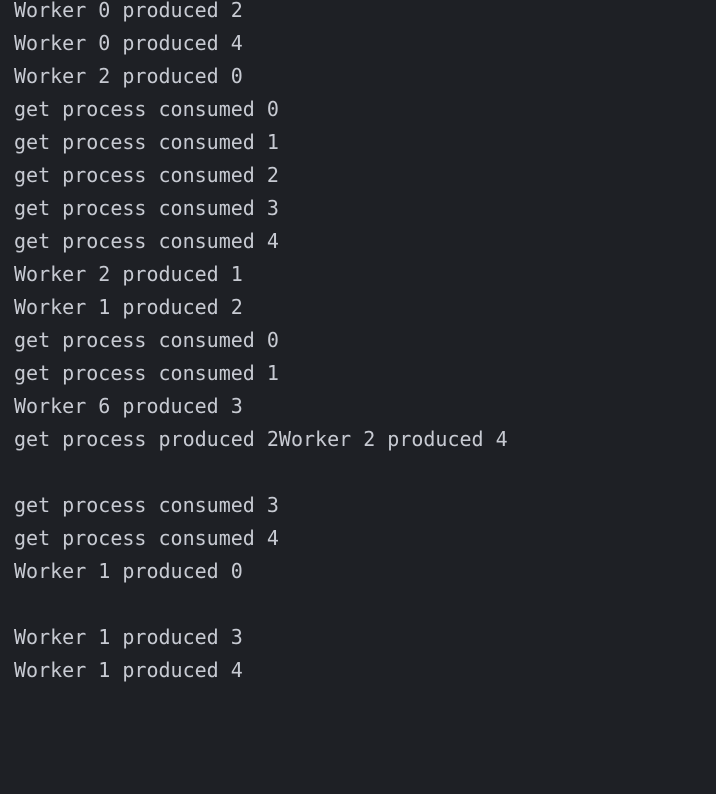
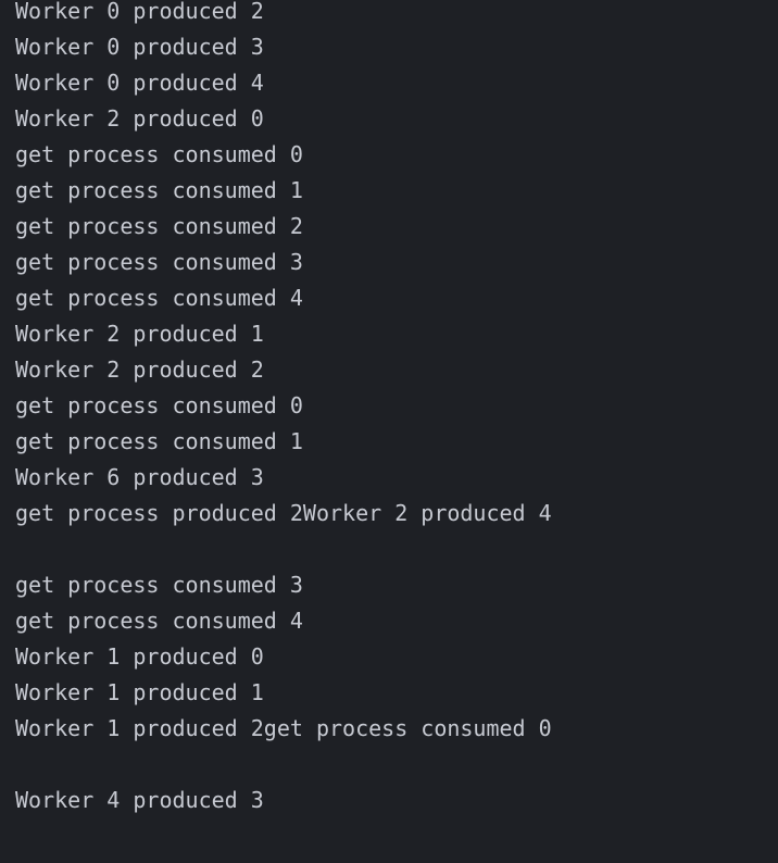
  Worker 0 produced 2
+ Worker 0 produced 3
  Worker 0 produced 4
  Worker 2 produced 0
  get process consumed 0
  get process consumed 1
  get process consumed 2
  get process consumed 3
  get process consumed 4
  Worker 2 produced 1
- Worker 1 produced 2
+ Worker 2 produced 2
  get process consumed 0
  get process consumed 1
  Worker 6 produced 3
  get process produced 2Worker 2 produced 4
  get process consumed 3
  get process consumed 4
  Worker 1 produced 0
+ Worker 1 produced 1
+ Worker 1 produced 2get process consumed 0
- Worker 1 produced 3
+ Worker 4 produced 3
- Worker 1 produced 4
